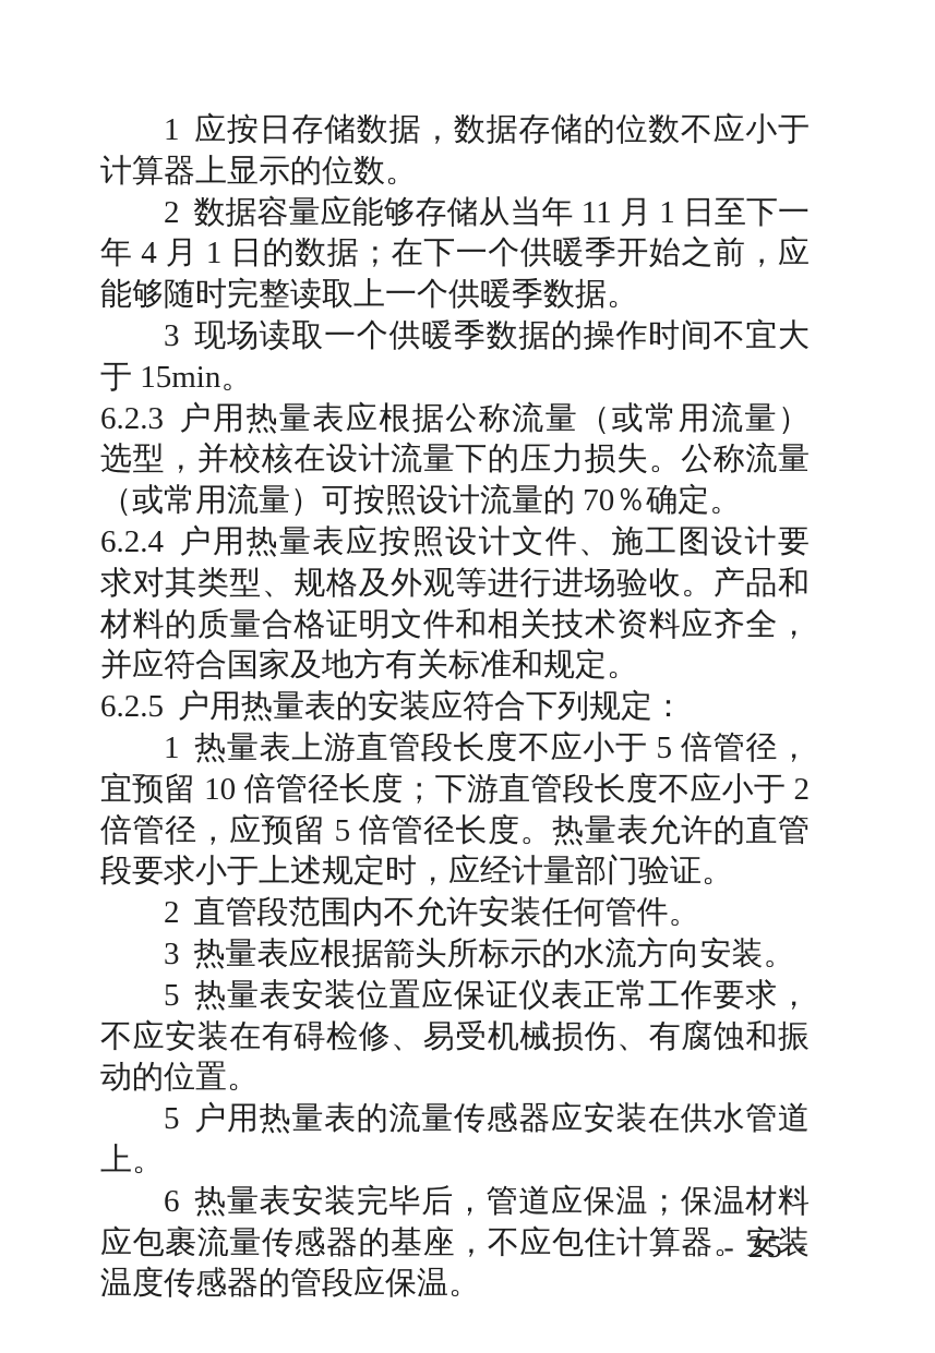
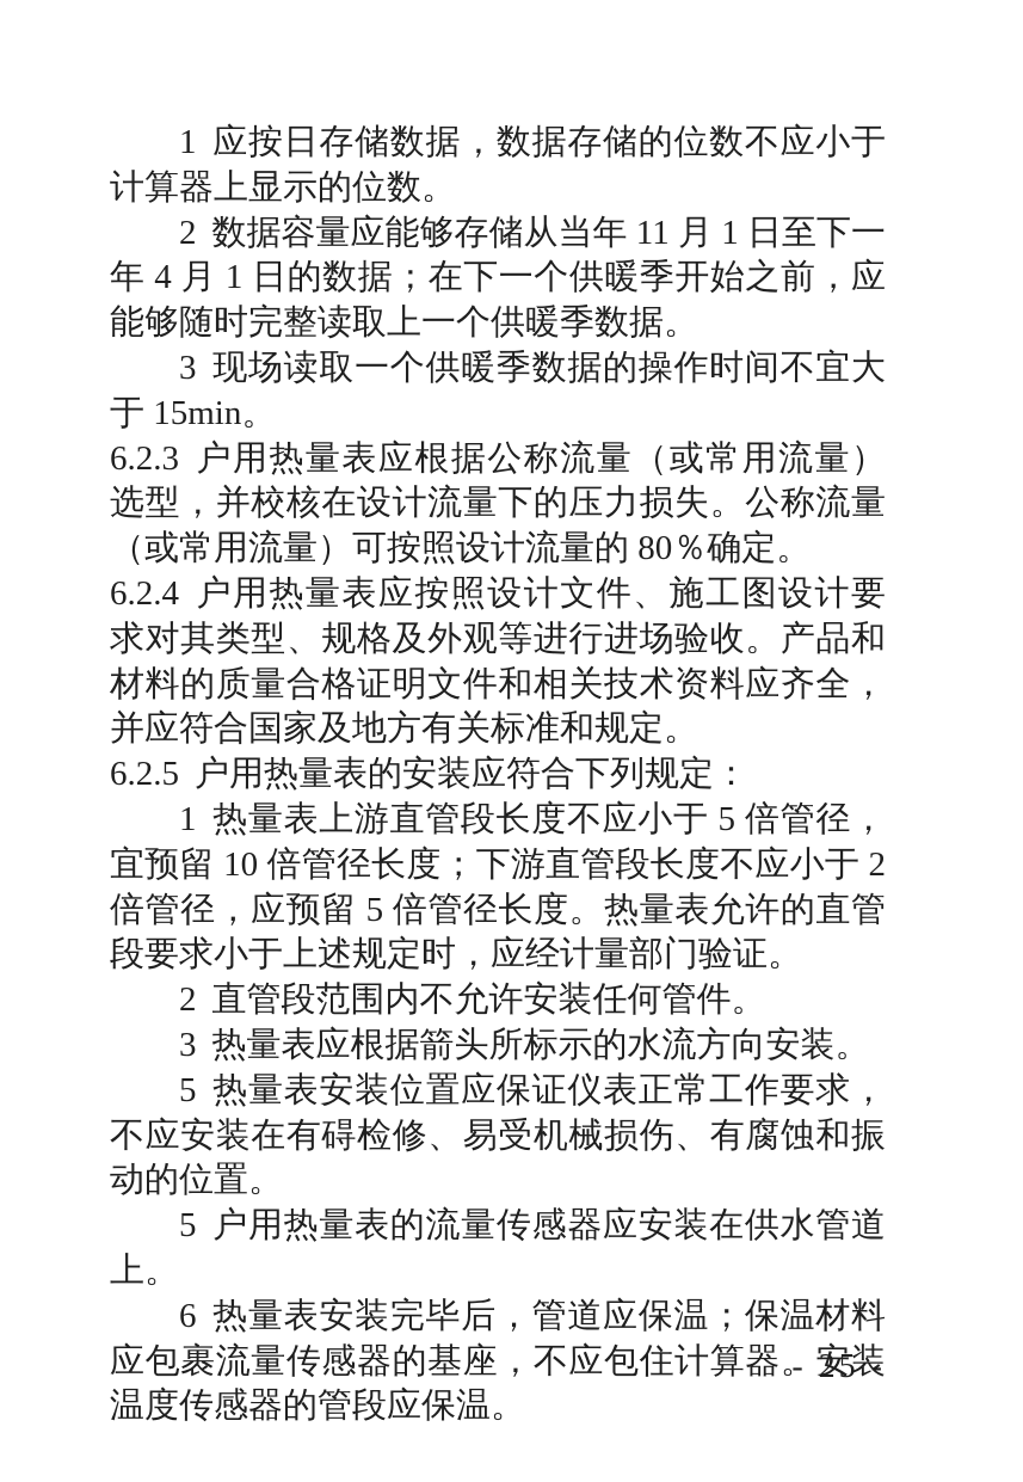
  1 应按日存储数据，数据存储的位数不应小于计算器上显示的位数。
  2 数据容量应能够存储从当年 11 月 1 日至下一年 4 月 1 日的数据；在下一个供暖季开始之前，应能够随时完整读取上一个供暖季数据。
  3 现场读取一个供暖季数据的操作时间不宜大于 15min。
- 6.2.3 户用热量表应根据公称流量（或常用流量）选型，并校核在设计流量下的压力损失。公称流量（或常用流量）可按照设计流量的 70％确定。
+ 6.2.3 户用热量表应根据公称流量（或常用流量）选型，并校核在设计流量下的压力损失。公称流量（或常用流量）可按照设计流量的 80％确定。
  6.2.4 户用热量表应按照设计文件、施工图设计要求对其类型、规格及外观等进行进场验收。产品和材料的质量合格证明文件和相关技术资料应齐全，并应符合国家及地方有关标准和规定。
  6.2.5 户用热量表的安装应符合下列规定：
  1 热量表上游直管段长度不应小于 5 倍管径，宜预留 10 倍管径长度；下游直管段长度不应小于 2 倍管径，应预留 5 倍管径长度。热量表允许的直管段要求小于上述规定时，应经计量部门验证。
  2 直管段范围内不允许安装任何管件。
  3 热量表应根据箭头所标示的水流方向安装。
  5 热量表安装位置应保证仪表正常工作要求，不应安装在有碍检修、易受机械损伤、有腐蚀和振动的位置。
  5 户用热量表的流量传感器应安装在供水管道上。
  6 热量表安装完毕后，管道应保温；保温材料应包裹流量传感器的基座，不应包住计算器。安装温度传感器的管段应保温。
  - 25 -
